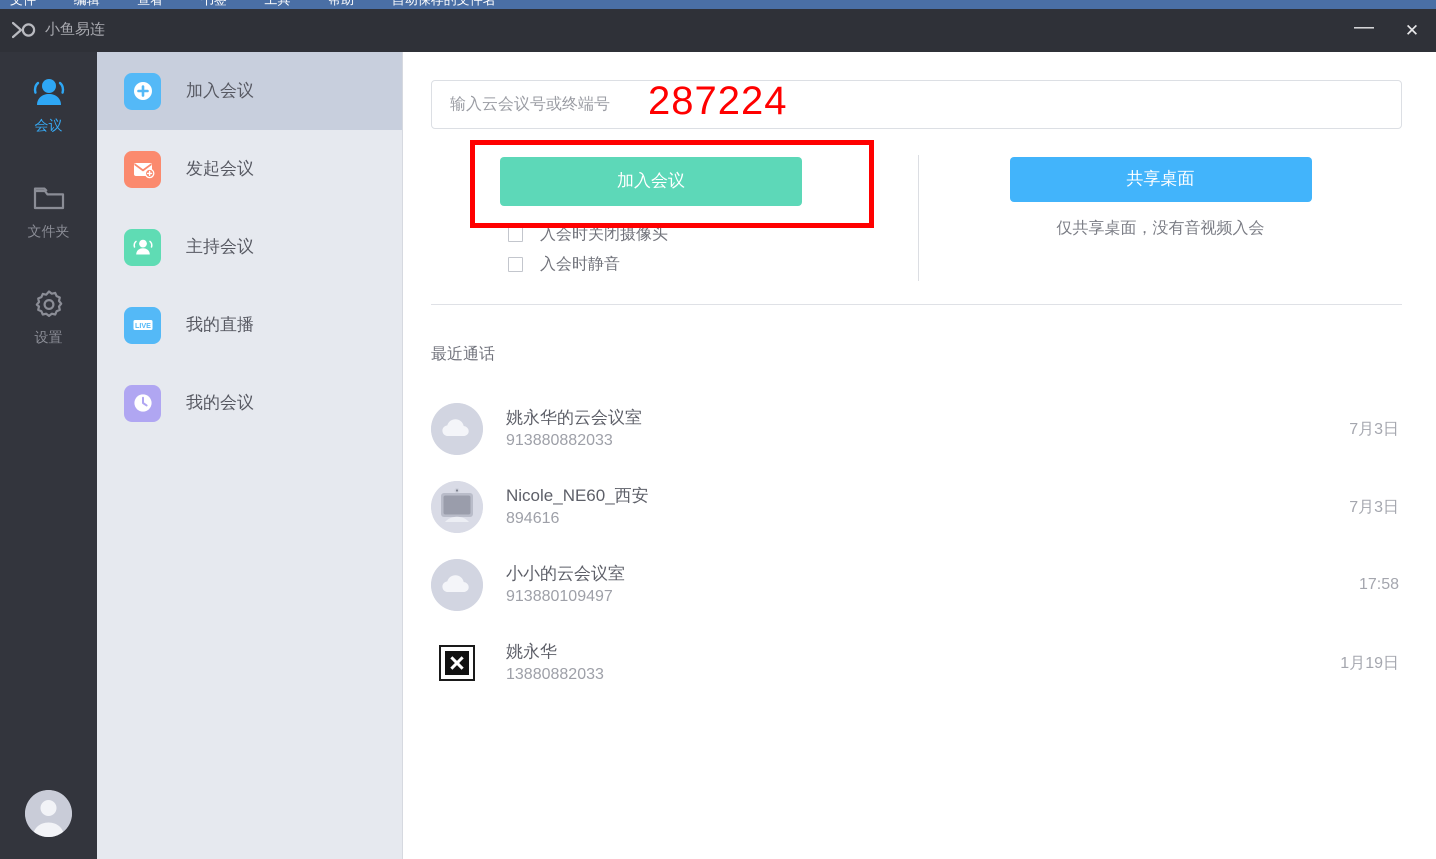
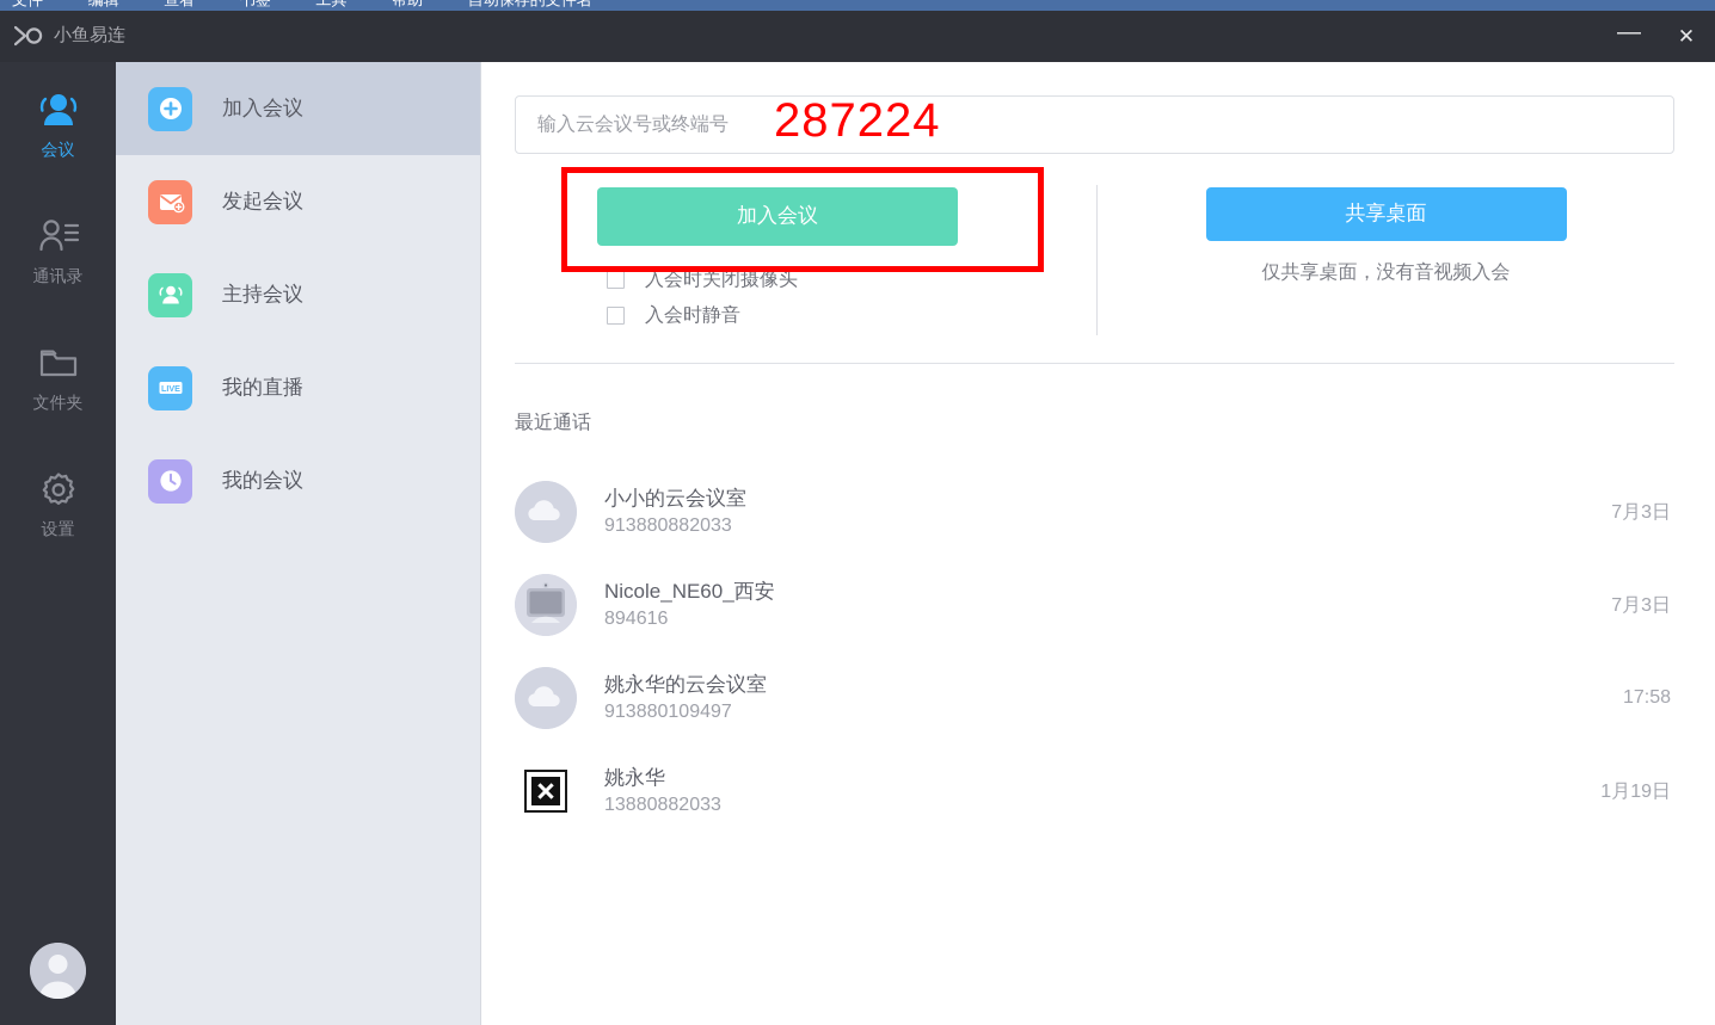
  小鱼易连
  —
  ✕
  会议
+ 通讯录
  文件夹
  设置
  加入会议
  发起会议
  主持会议
  LIVE
  我的直播
  我的会议
  输入云会议号或终端号
  287224
  加入会议
  入会时关闭摄像头
  入会时静音
  共享桌面
  仅共享桌面，没有音视频入会
  最近通话
- 姚永华的云会议室
+ 小小的云会议室
  913880882033
  7月3日
  Nicole_NE60_西安
  894616
  7月3日
- 小小的云会议室
+ 姚永华的云会议室
  913880109497
  17:58
  姚永华
  13880882033
  1月19日
